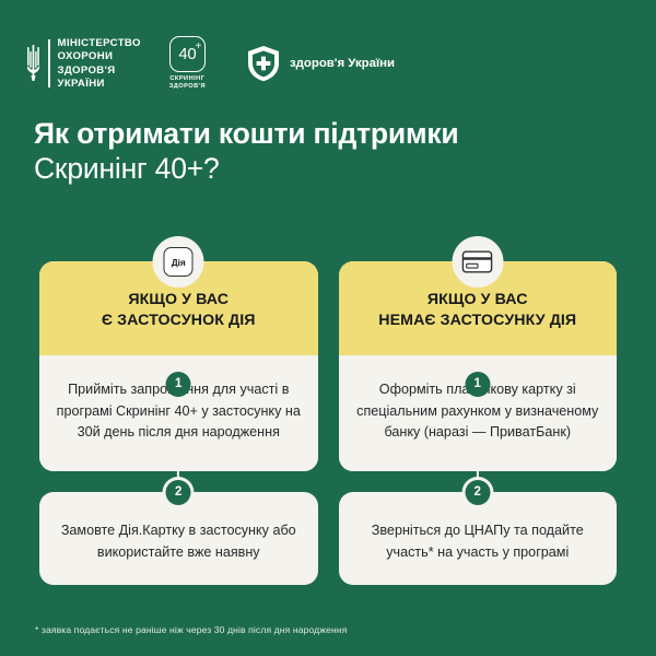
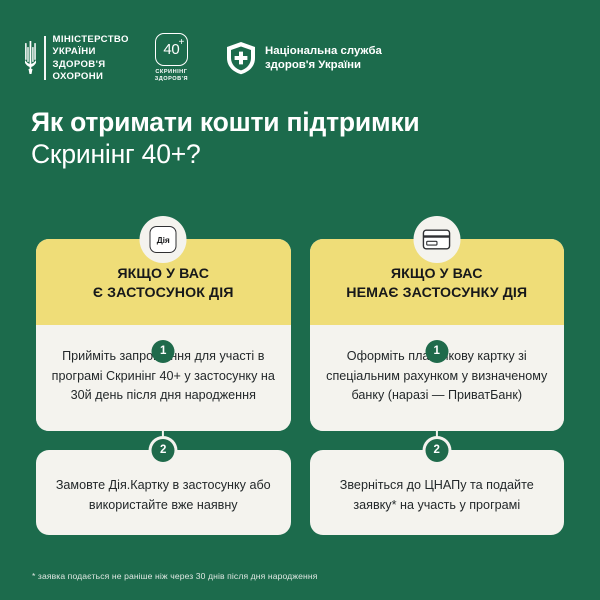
  МІНІСТЕРСТВО
- ОХОРОНИ
+ УКРАЇНИ
  ЗДОРОВ'Я
- УКРАЇНИ
+ ОХОРОНИ
  40
  +
+ Національна служба
  здоров'я України
  Як отримати кошти підтримки
  Скринінг 40+?
  Дія
  ЯКЩО У ВАС
  Є ЗАСТОСУНОК ДІЯ
  Прийміть запроня для участі в програмі Скринінг 40+ у застосунку на 30й день після дня народження
  1
  Замовте Дія.Картку в застосунку або використайте вже наявну
  2
  ЯКЩО У ВАС
  НЕМАЄ ЗАСТОСУНКУ ДІЯ
  Оформіть плкову картку зі спеціальним рахунком у визначеному банку (наразі — ПриватБанк)
  1
- Зверніться до ЦНАПу та подайте участь* на участь у програмі
+ Зверніться до ЦНАПу та подайте заявку* на участь у програмі
  2
  * заявка подається не раніше ніж через 30 днів після дня народження
